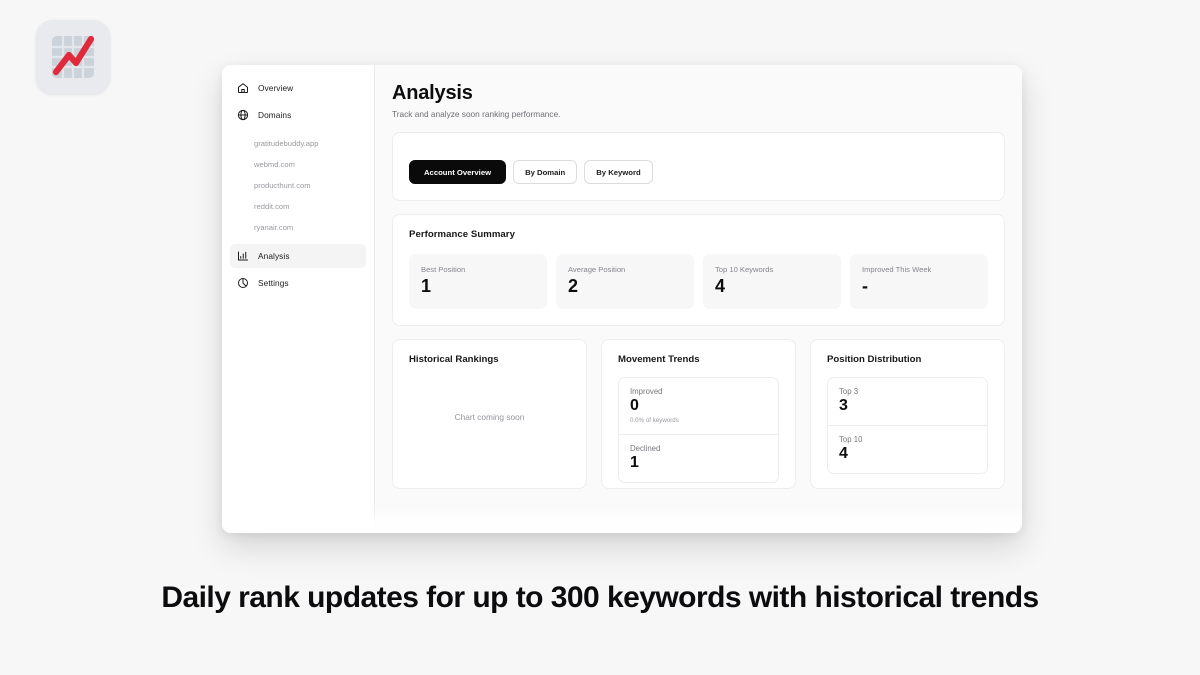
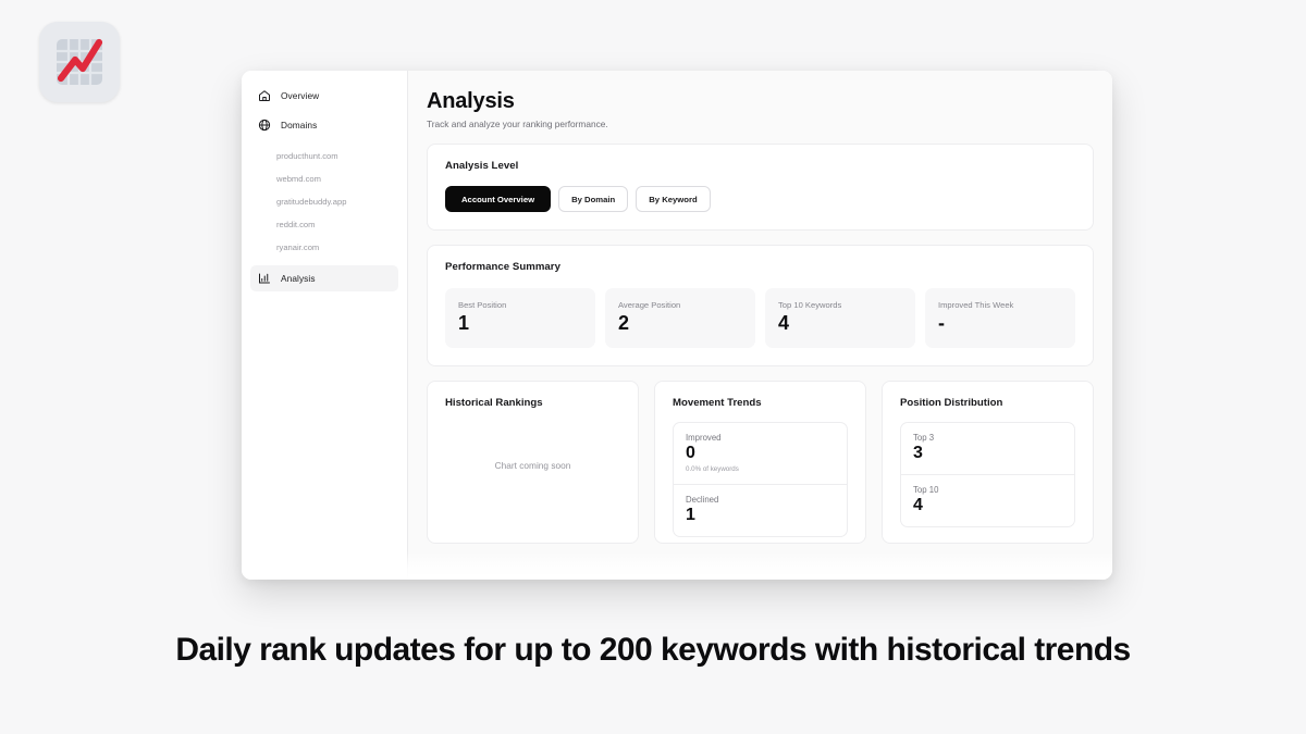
  Overview
  Domains
- gratitudebuddy.app
+ producthunt.com
  webmd.com
- producthunt.com
+ gratitudebuddy.app
  reddit.com
  ryanair.com
  Analysis
- Settings
  Analysis
- Track and analyze soon ranking performance.
+ Track and analyze your ranking performance.
+ Analysis Level
  Account Overview
  By Domain
  By Keyword
  Performance Summary
  Best Position
  1
  Average Position
  2
  Top 10 Keywords
  4
  Improved This Week
  -
  Historical Rankings
  Chart coming soon
  Movement Trends
  Improved
  0
  Declined
  1
  Position Distribution
  Top 3
  3
  Top 10
  4
- Daily rank updates for up to 300 keywords with historical trends
+ Daily rank updates for up to 200 keywords with historical trends
